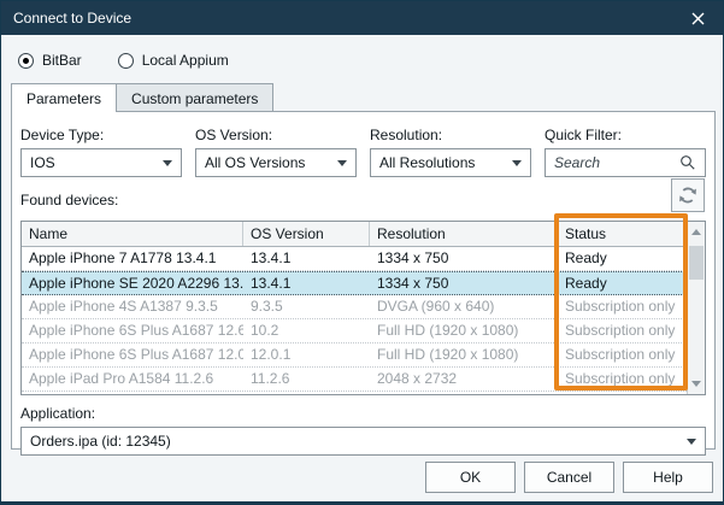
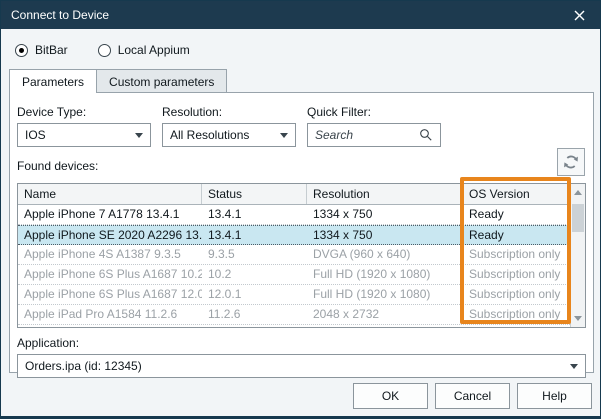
  Connect to Device
  BitBar
  Local Appium
  Parameters
  Custom parameters
  Device Type:
  IOS
- OS Version:
- All OS Versions
  Resolution:
  All Resolutions
  Quick Filter:
  Search
  Found devices:
  Name
- OS Version
+ Status
  Resolution
- Status
+ OS Version
  Apple iPhone 7 A1778 13.4.1
  13.4.1
  1334 x 750
  Ready
  Apple iPhone SE 2020 A2296 13.
  13.4.1
  1334 x 750
  Ready
  Apple iPhone 4S A1387 9.3.5
  9.3.5
  DVGA (960 x 640)
  Subscription only
- Apple iPhone 6S Plus A1687 12.6
+ Apple iPhone 6S Plus A1687 10.2
  10.2
  Full HD (1920 x 1080)
  Subscription only
  Apple iPhone 6S Plus A1687 12.0
  12.0.1
  Full HD (1920 x 1080)
  Subscription only
  Apple iPad Pro A1584 11.2.6
  11.2.6
  2048 x 2732
  Subscription only
  Application:
  Orders.ipa (id: 12345)
  OK
  Cancel
  Help
